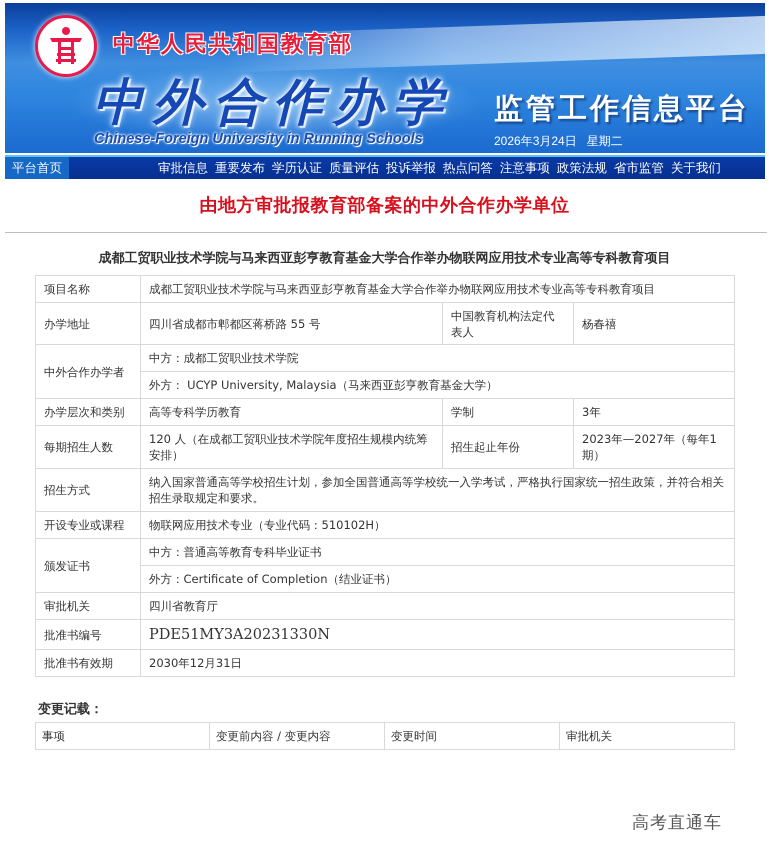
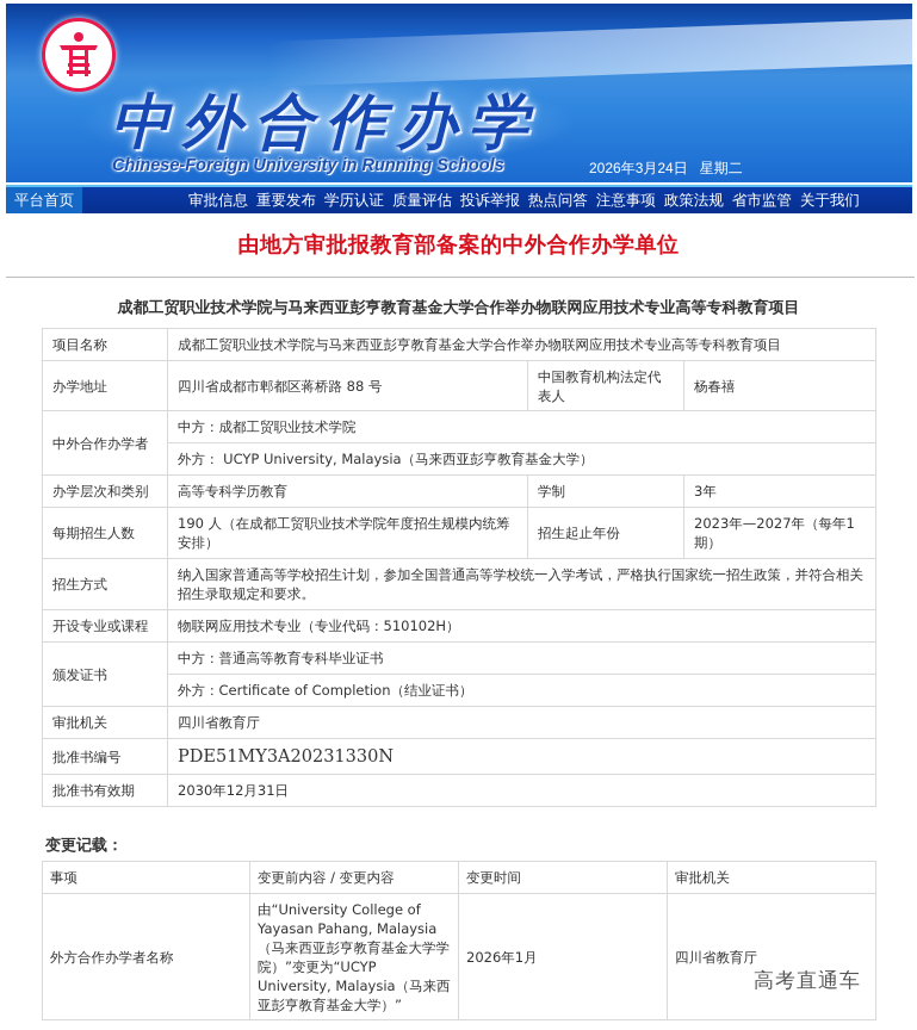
- 中华人民共和国教育部
  中外合作办学
  Chinese-Foreign University in Running Schools
- 监管工作信息平台
  2026年3月24日 星期二
  平台首页
  审批信息 重要发布 学历认证 质量评估 投诉举报 热点问答 注意事项 政策法规 省市监管 关于我们
  由地方审批报教育部备案的中外合作办学单位
  成都工贸职业技术学院与马来西亚彭亨教育基金大学合作举办物联网应用技术专业高等专科教育项目
  项目名称	成都工贸职业技术学院与马来西亚彭亨教育基金大学合作举办物联网应用技术专业高等专科教育项目
- 办学地址	四川省成都市郫都区蒋桥路 55 号	中国教育机构法定代表人	杨春禧
+ 办学地址	四川省成都市郫都区蒋桥路 88 号	中国教育机构法定代表人	杨春禧
  中外合作办学者	中方：成都工贸职业技术学院
  外方： UCYP University, Malaysia（马来西亚彭亨教育基金大学）
  办学层次和类别	高等专科学历教育	学制	3年
- 每期招生人数	120 人（在成都工贸职业技术学院年度招生规模内统筹安排）	招生起止年份	2023年—2027年（每年1期）
+ 每期招生人数	190 人（在成都工贸职业技术学院年度招生规模内统筹安排）	招生起止年份	2023年—2027年（每年1期）
  招生方式	纳入国家普通高等学校招生计划，参加全国普通高等学校统一入学考试，严格执行国家统一招生政策，并符合相关招生录取规定和要求。
  开设专业或课程	物联网应用技术专业（专业代码：510102H）
  颁发证书	中方：普通高等教育专科毕业证书
  外方：Certificate of Completion（结业证书）
  审批机关	四川省教育厅
  批准书编号	PDE51MY3A20231330N
  批准书有效期	2030年12月31日
  变更记载：
  事项	变更前内容 / 变更内容	变更时间	审批机关
+ 外方合作办学者名称	由“University College of Yayasan Pahang, Malaysia（马来西亚彭亨教育基金大学学院）”变更为“UCYP University, Malaysia（马来西亚彭亨教育基金大学）”	2026年1月	四川省教育厅
  高考直通车
